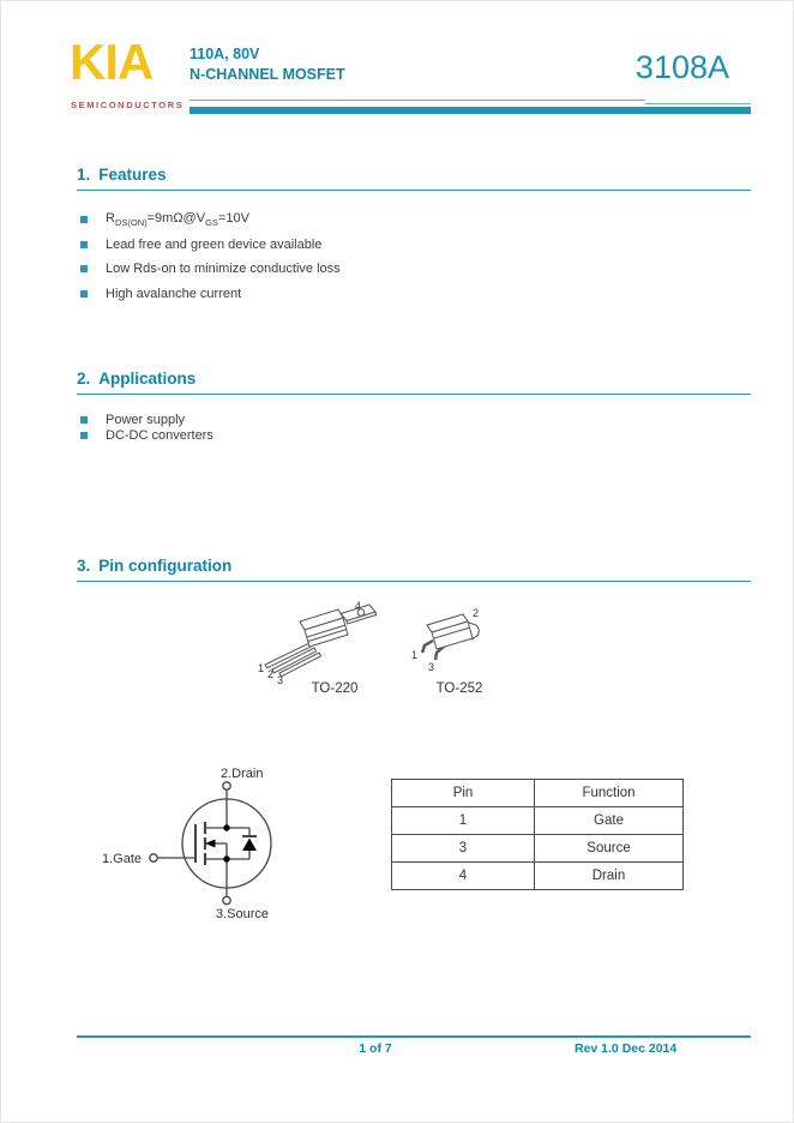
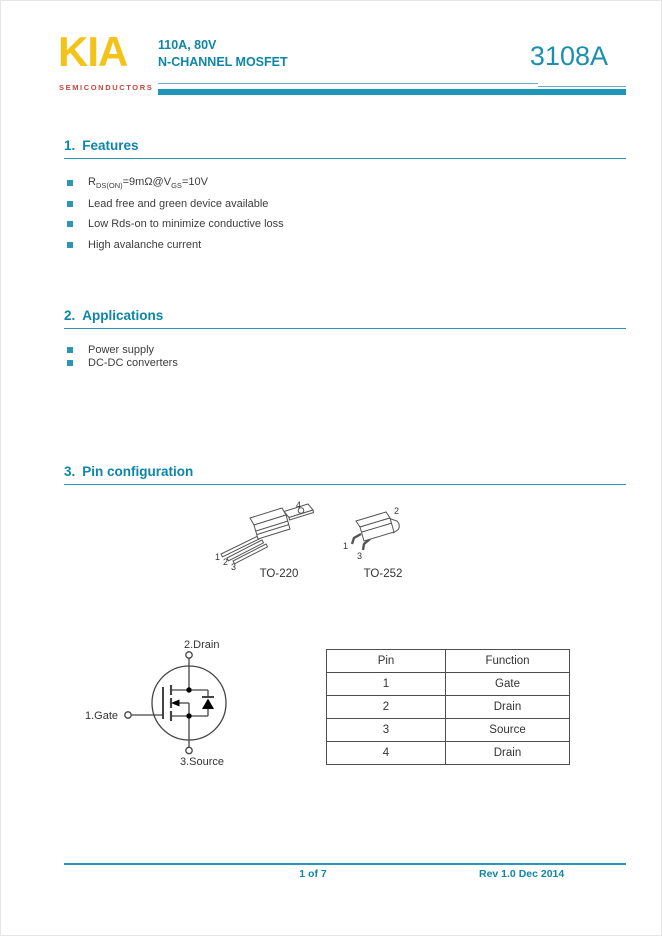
  KIA
  SEMICONDUCTORS
  110A, 80V
  N-CHANNEL MOSFET
  3108A
  1. Features
  RDS(ON)=9mΩ@VGS=10V
  Lead free and green device available
  Low Rds-on to minimize conductive loss
  High avalanche current
  2. Applications
  Power supply
  DC-DC converters
  3. Pin configuration
  1
  2
  3
  4
  TO-220
  1
  3
  2
  TO-252
  2.Drain
  1.Gate
  3.Source
  Pin	Function
  1	Gate
+ 2	Drain
  3	Source
  4	Drain
  1 of 7
  Rev 1.0 Dec 2014
